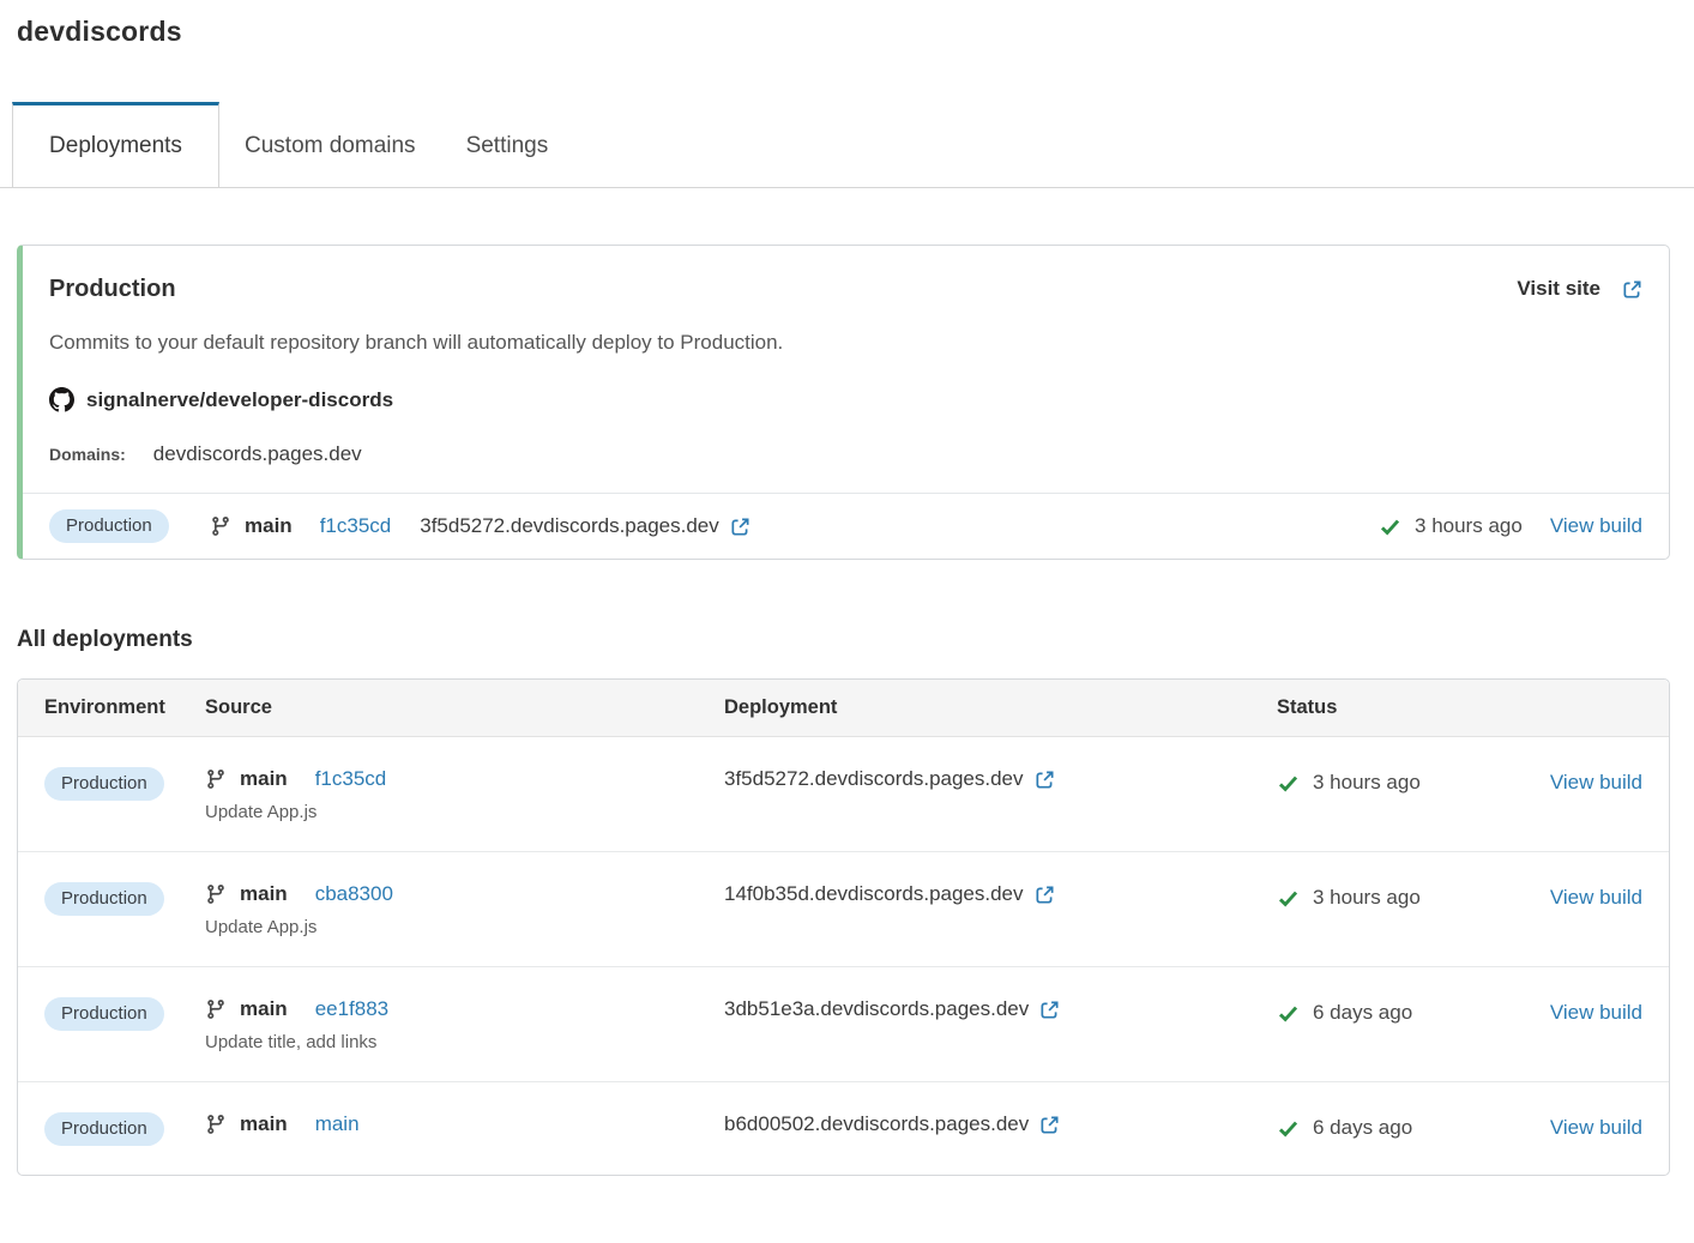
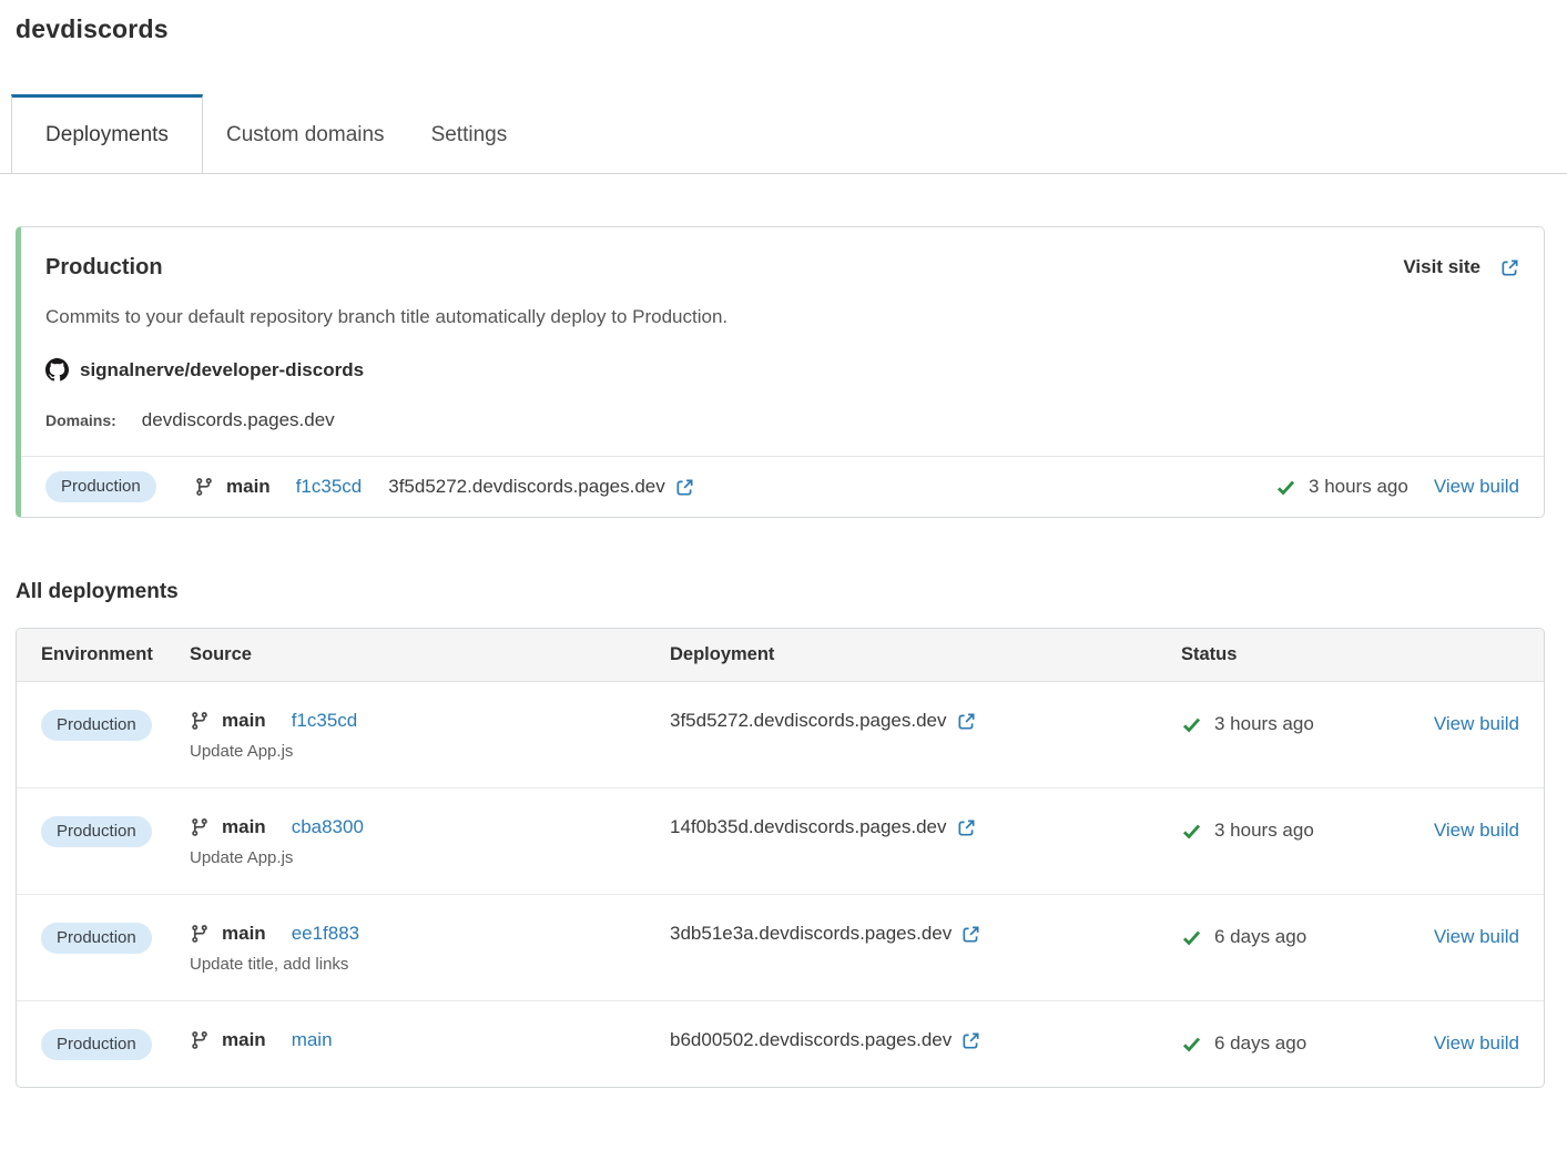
  devdiscords
  Deployments
  Custom domains
  Settings
  Production
  Visit site
- Commits to your default repository branch will automatically deploy to Production.
+ Commits to your default repository branch title automatically deploy to Production.
  signalnerve/developer-discords
  Domains:
  devdiscords.pages.dev
  Production
  main
  f1c35cd
  3f5d5272.devdiscords.pages.dev
  3 hours ago
  View build
  All deployments
  Environment
  Source
  Deployment
  Status
  Production
  main
  f1c35cd
  Update App.js
  3f5d5272.devdiscords.pages.dev
  3 hours ago
  View build
  Production
  main
  cba8300
  Update App.js
  14f0b35d.devdiscords.pages.dev
  3 hours ago
  View build
  Production
  main
  ee1f883
  Update title, add links
  3db51e3a.devdiscords.pages.dev
  6 days ago
  View build
  Production
  main
  main
  b6d00502.devdiscords.pages.dev
  6 days ago
  View build
